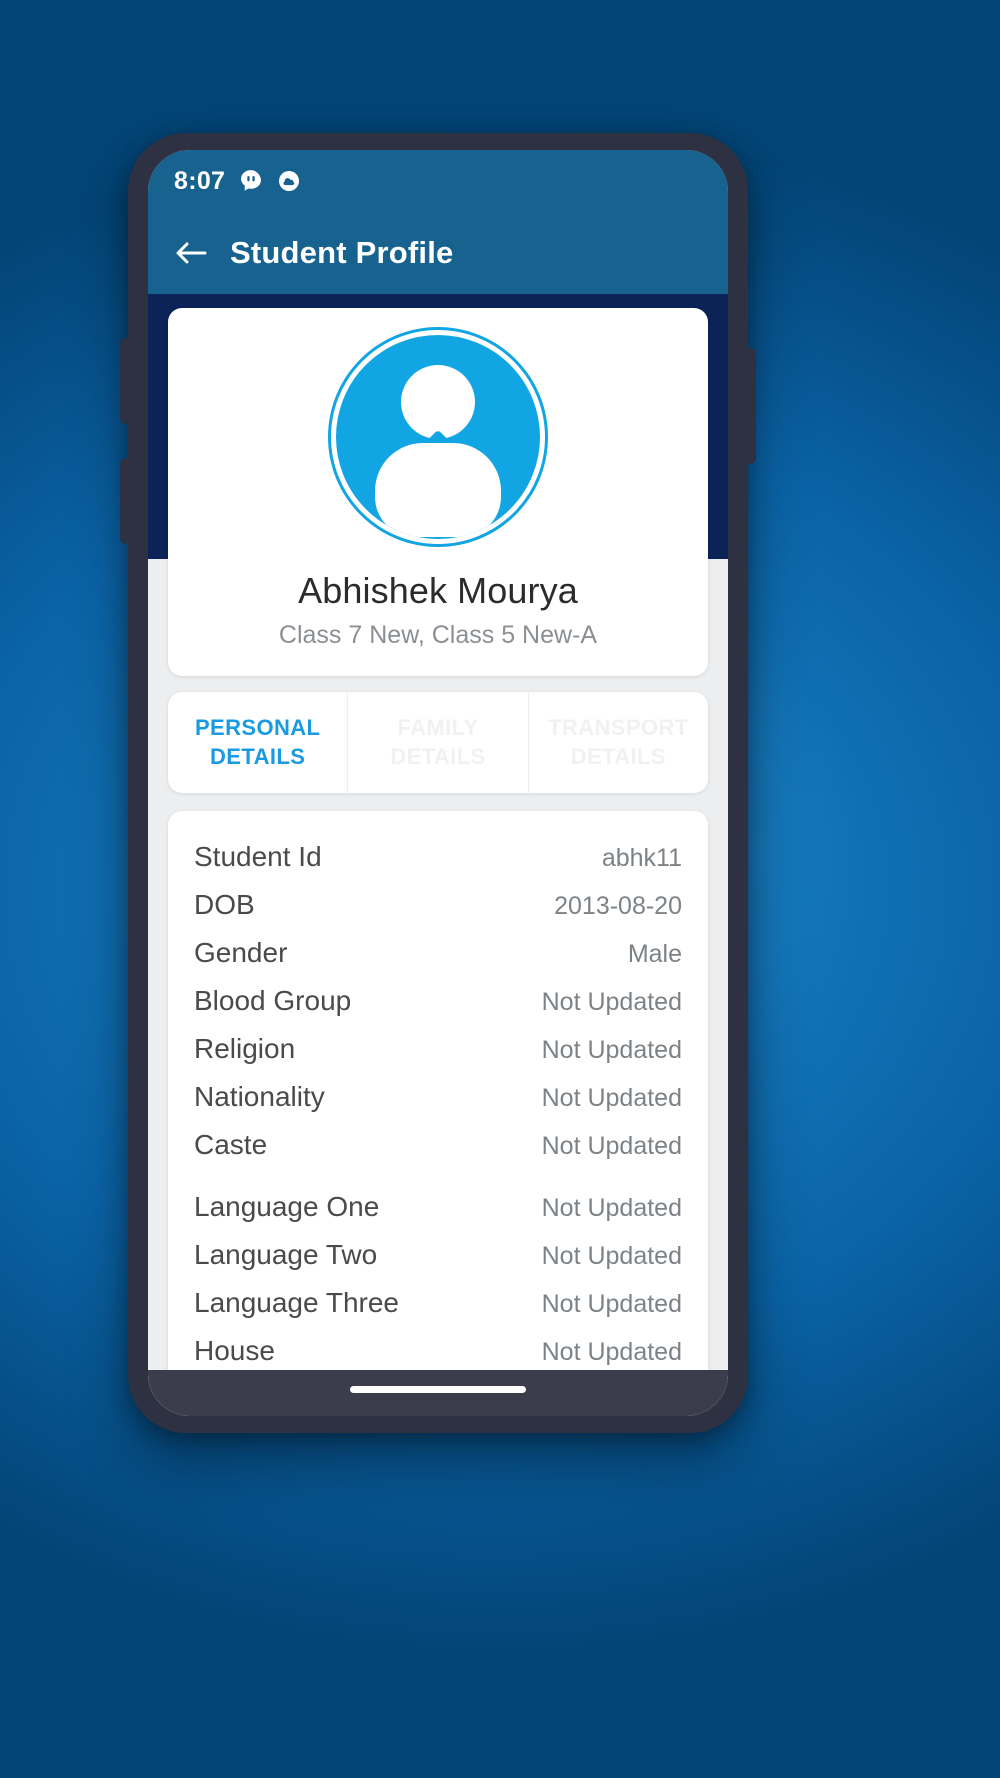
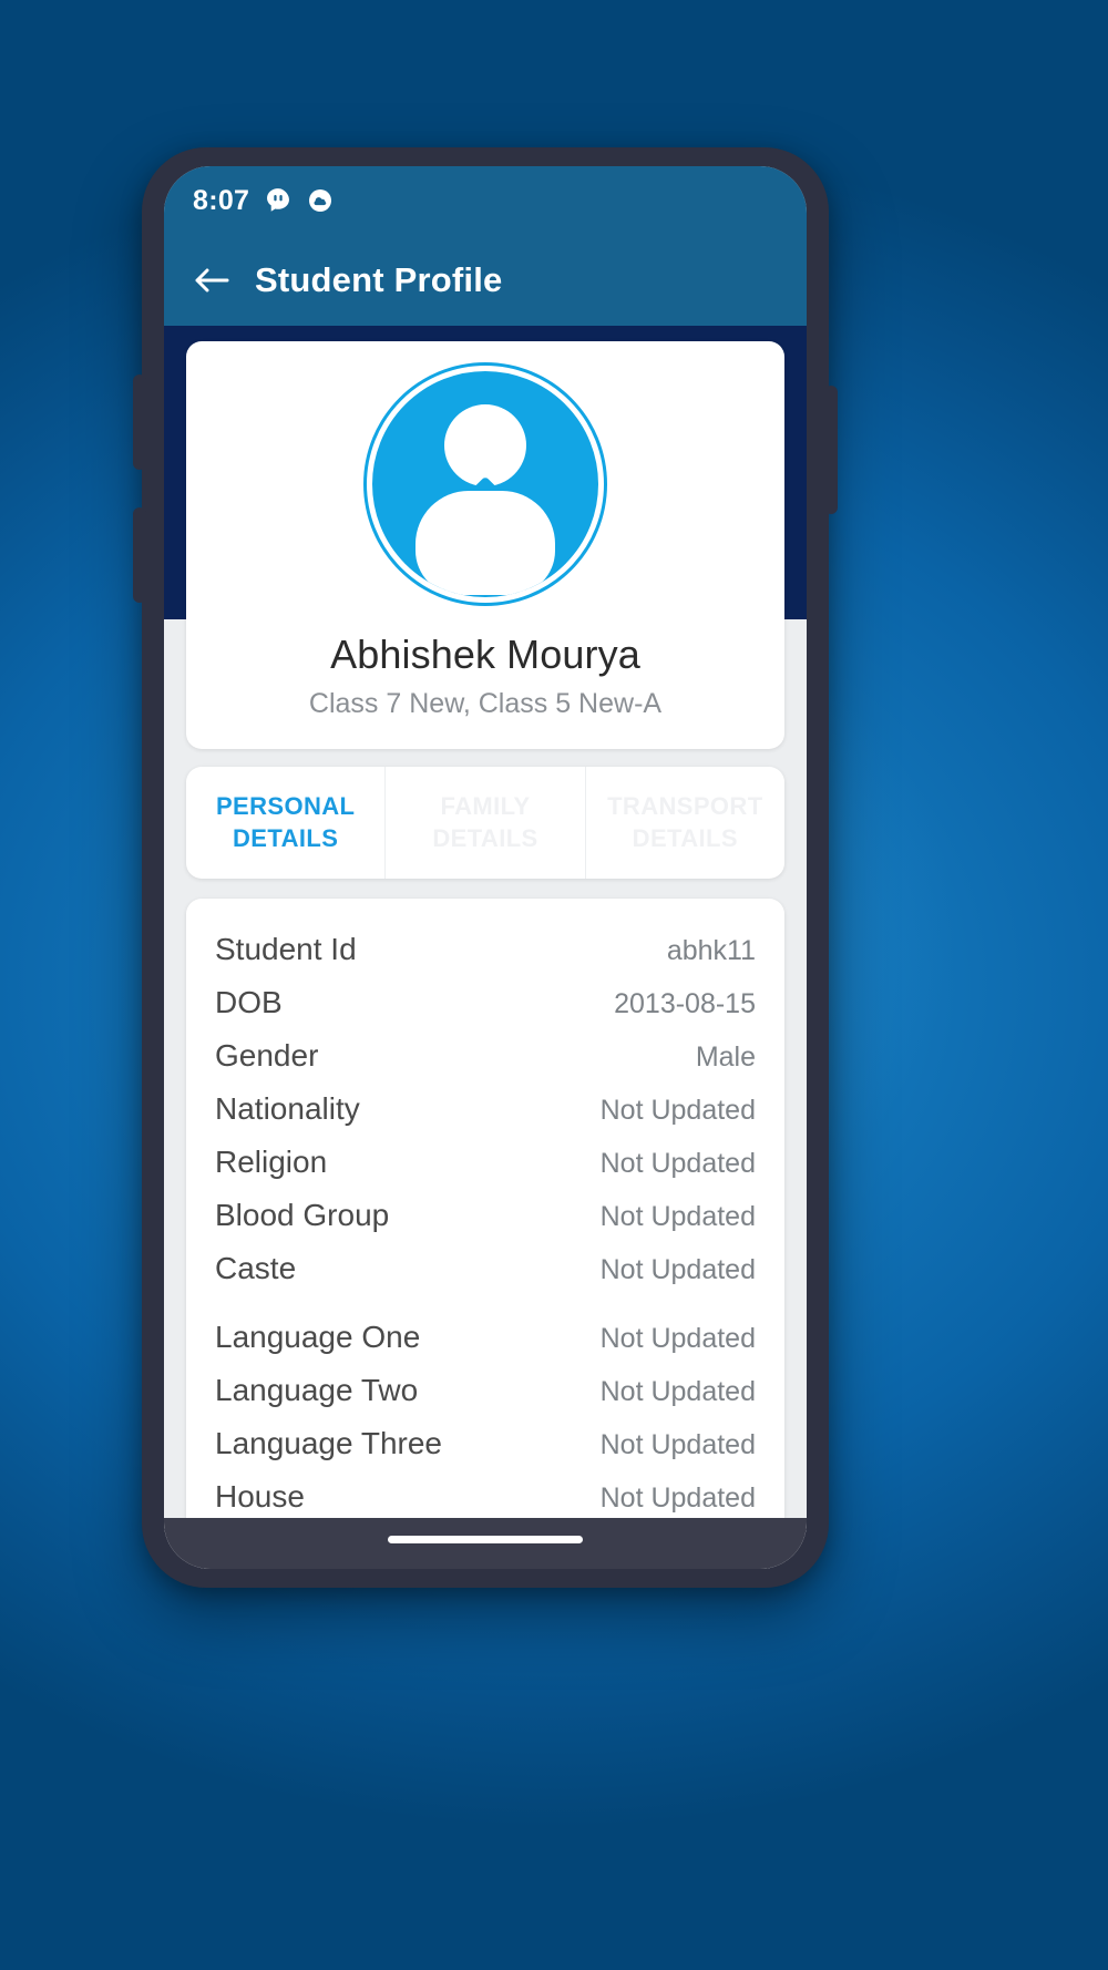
  8:07
  Student Profile
  Abhishek Mourya
  Class 7 New, Class 5 New-A
  PERSONAL DETAILS
  Student Id
  abhk11
  DOB
- 2013-08-20
+ 2013-08-15
  Gender
  Male
- Blood Group
+ Nationality
  Not Updated
  Religion
  Not Updated
- Nationality
+ Blood Group
  Not Updated
  Caste
  Not Updated
  Language One
  Not Updated
  Language Two
  Not Updated
  Language Three
  Not Updated
  House
  Not Updated
